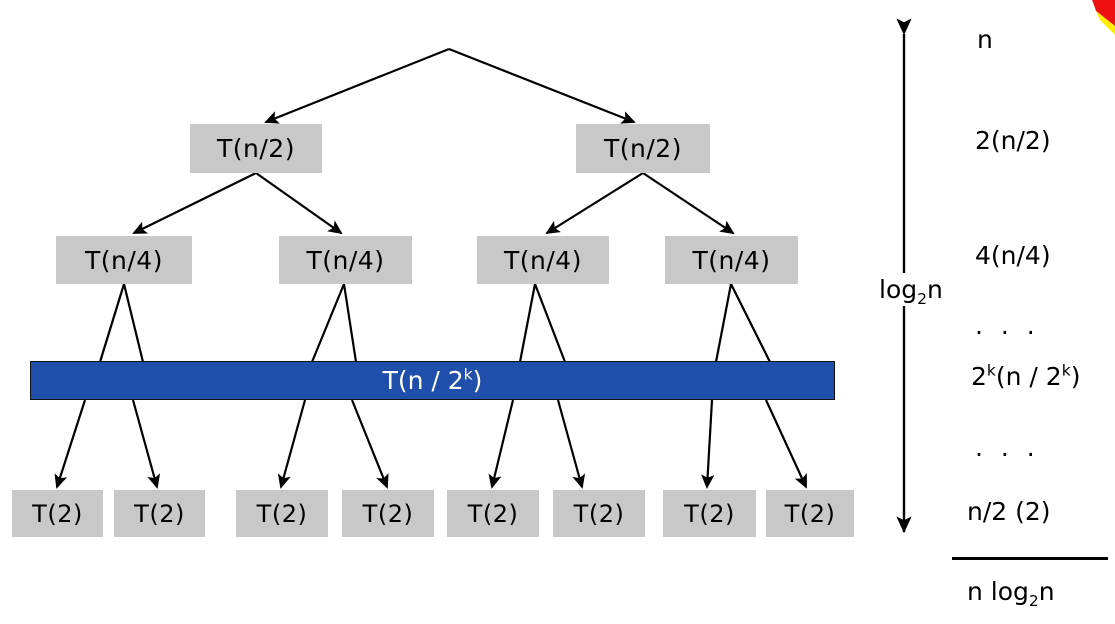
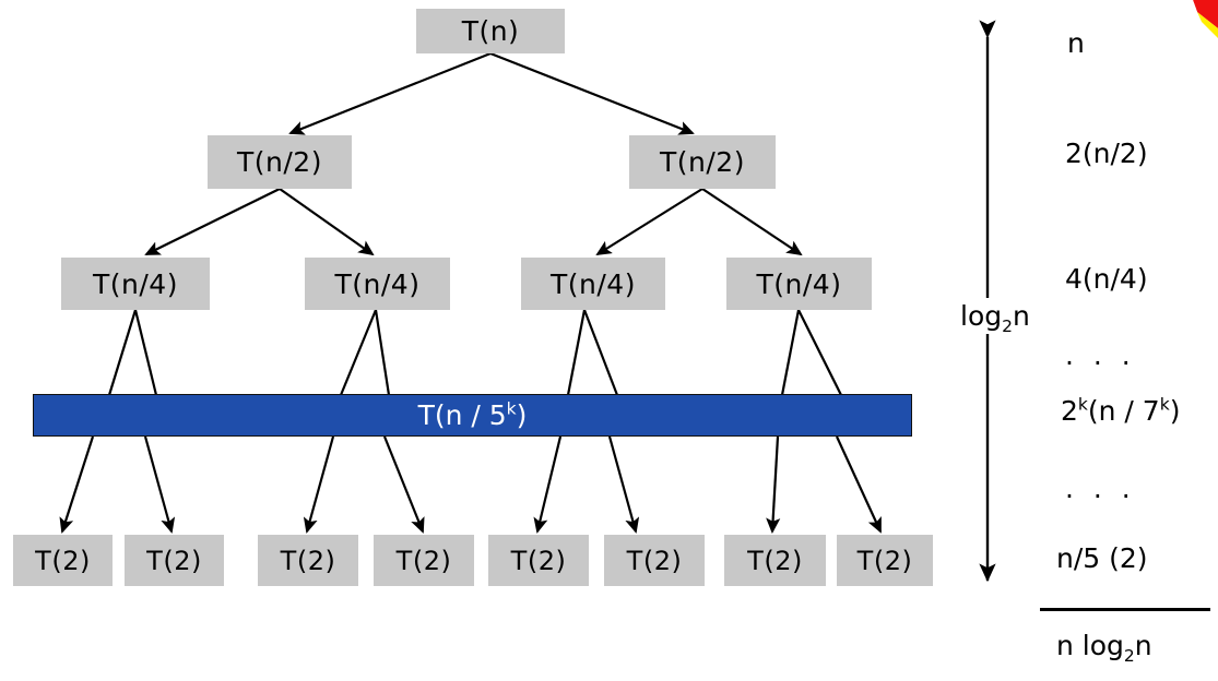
+ T(n)
  T(n/2)
  T(n/2)
  T(n/4)
  T(n/4)
  T(n/4)
  T(n/4)
- T(n / 2k)
+ T(n / 5k)
  T(2)
  T(2)
  T(2)
  T(2)
  T(2)
  T(2)
  T(2)
  T(2)
  log2n
  n
  2(n/2)
  4(n/4)
  · · ·
- 2k(n / 2k)
+ 2k(n / 7k)
  · · ·
- n/2 (2)
+ n/5 (2)
  n log2n
